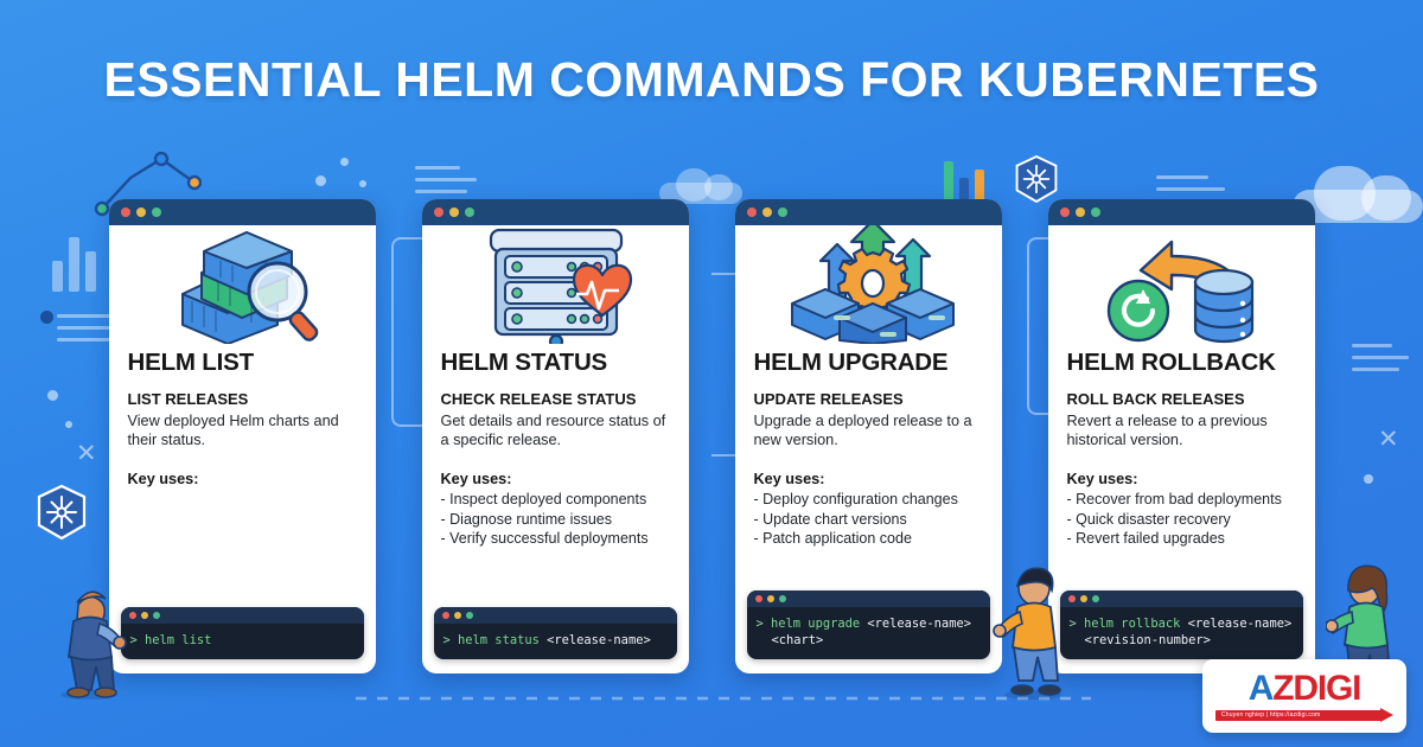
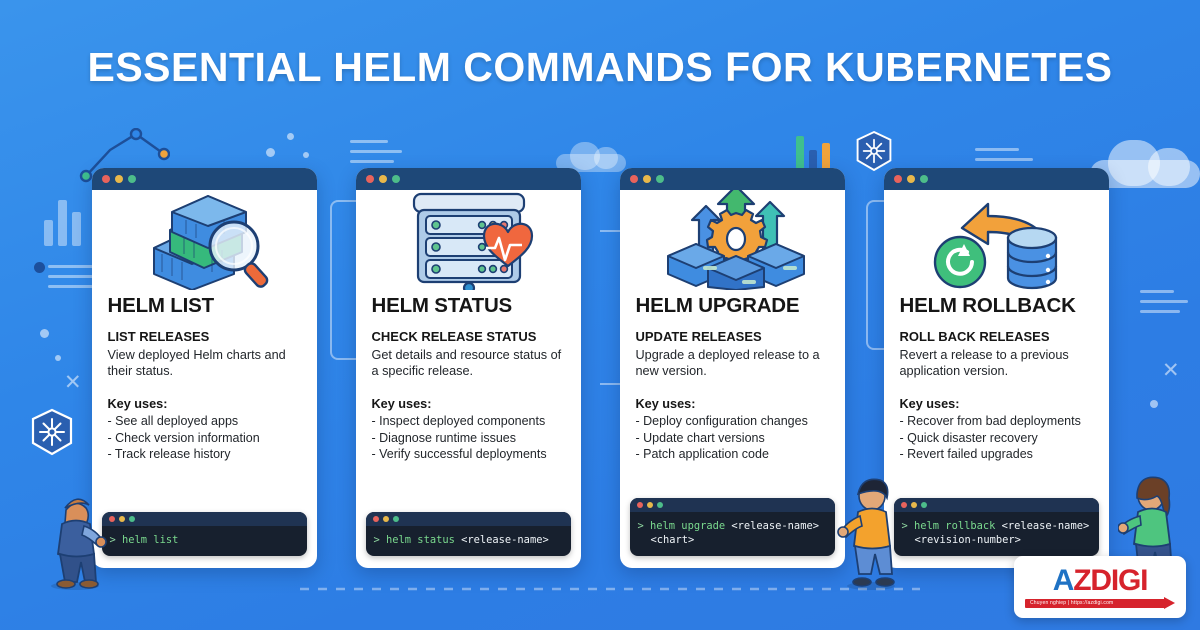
  ✕
  ✕
  ESSENTIAL HELM COMMANDS FOR KUBERNETES
  HELM LIST
  LIST RELEASES
  View deployed Helm charts and their status.
  Key uses:
+ - See all deployed apps
+ - Check version information
+ - Track release history
  > helm list
  HELM STATUS
  CHECK RELEASE STATUS
  Get details and resource status of a specific release.
  Key uses:
  - Inspect deployed components
  - Diagnose runtime issues
  - Verify successful deployments
  > helm status <release-name>
  HELM UPGRADE
  UPDATE RELEASES
  Upgrade a deployed release to a new version.
  Key uses:
  - Deploy configuration changes
  - Update chart versions
  - Patch application code
  > helm upgrade <release-name>
  <chart>
  HELM ROLLBACK
  ROLL BACK RELEASES
- Revert a release to a previous historical version.
+ Revert a release to a previous application version.
  Key uses:
  - Recover from bad deployments
  - Quick disaster recovery
  - Revert failed upgrades
  > helm rollback <release-name>
  <revision-number>
  A
  Z
  DIGI
